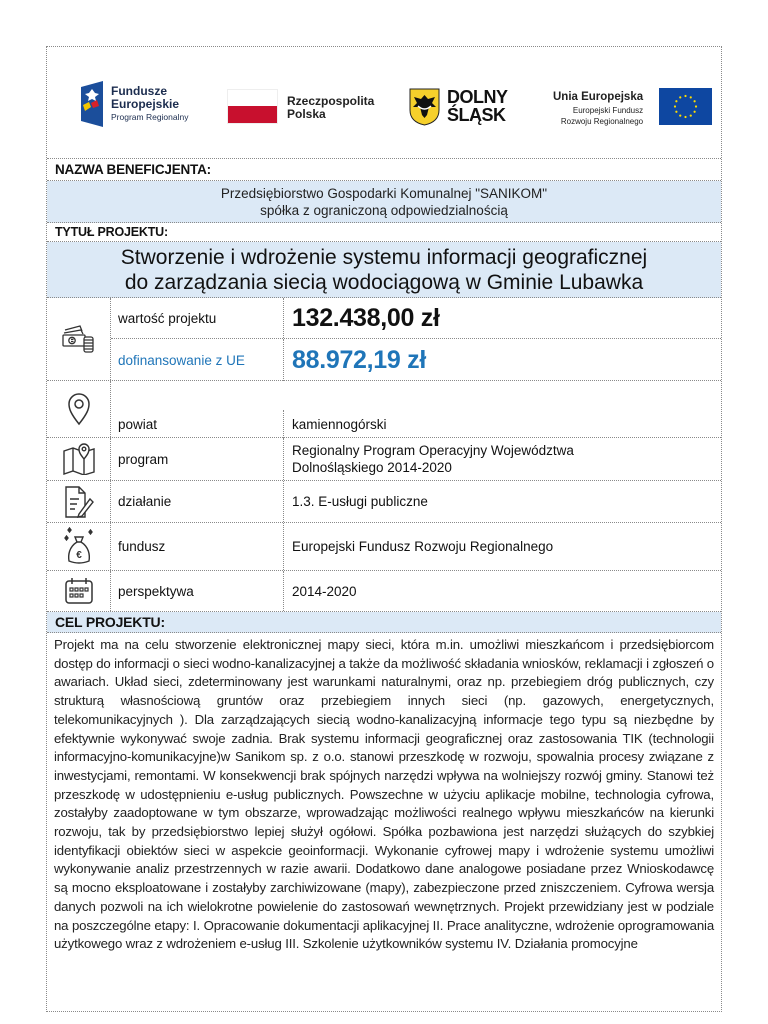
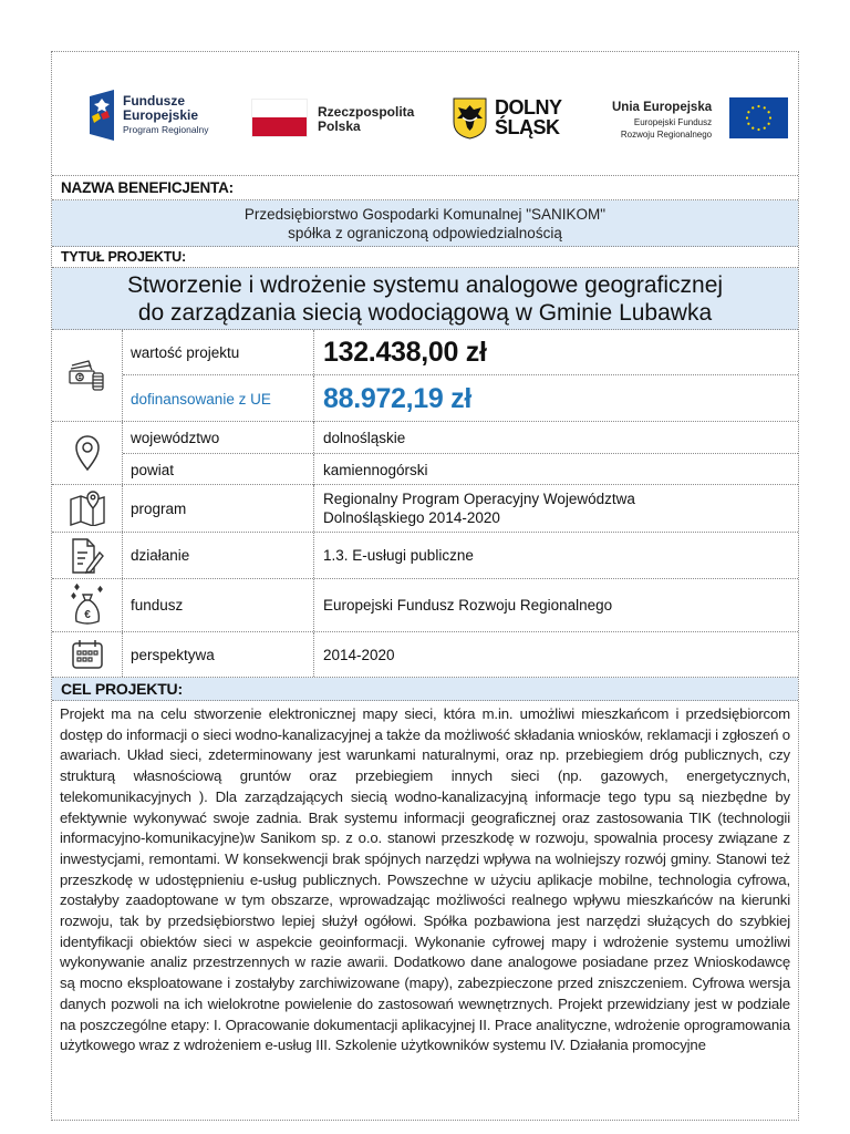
  Fundusze
  Europejskie
  Program Regionalny
  Rzeczpospolita
  Polska
  DOLNY
  ŚLĄSK
  Unia Europejska
  Europejski Fundusz
  Rozwoju Regionalnego
  NAZWA BENEFICJENTA:
  Przedsiębiorstwo Gospodarki Komunalnej "SANIKOM"
  spółka z ograniczoną odpowiedzialnością
  TYTUŁ PROJEKTU:
- Stworzenie i wdrożenie systemu informacji geograficznej
+ Stworzenie i wdrożenie systemu analogowe geograficznej
  do zarządzania siecią wodociągową w Gminie Lubawka
  wartość projektu
  132.438,00 zł
  dofinansowanie z UE
  88.972,19 zł
+ województwo
+ dolnośląskie
  powiat
  kamiennogórski
  program
  Regionalny Program Operacyjny Województwa
  Dolnośląskiego 2014-2020
  działanie
  1.3. E-usługi publiczne
  €
  fundusz
  Europejski Fundusz Rozwoju Regionalnego
  perspektywa
  2014-2020
  CEL PROJEKTU:
  Projekt ma na celu stworzenie elektronicznej mapy sieci, która m.in. umożliwi mieszkańcom i przedsiębiorcom dostęp do informacji o sieci wodno-kanalizacyjnej a także da możliwość składania wniosków, reklamacji i zgłoszeń o awariach. Układ sieci, zdeterminowany jest warunkami naturalnymi, oraz np. przebiegiem dróg publicznych, czy strukturą własnościową gruntów oraz przebiegiem innych sieci (np. gazowych, energetycznych, telekomunikacyjnych ). Dla zarządzających siecią wodno-kanalizacyjną informacje tego typu są niezbędne by efektywnie wykonywać swoje zadnia. Brak systemu informacji geograficznej oraz zastosowania TIK (technologii informacyjno-komunikacyjne)w Sanikom sp. z o.o. stanowi przeszkodę w rozwoju, spowalnia procesy związane z inwestycjami, remontami. W konsekwencji brak spójnych narzędzi wpływa na wolniejszy rozwój gminy. Stanowi też przeszkodę w udostępnieniu e-usług publicznych. Powszechne w użyciu aplikacje mobilne, technologia cyfrowa, zostałyby zaadoptowane w tym obszarze, wprowadzając możliwości realnego wpływu mieszkańców na kierunki rozwoju, tak by przedsiębiorstwo lepiej służył ogółowi. Spółka pozbawiona jest narzędzi służących do szybkiej identyfikacji obiektów sieci w aspekcie geoinformacji. Wykonanie cyfrowej mapy i wdrożenie systemu umożliwi wykonywanie analiz przestrzennych w razie awarii. Dodatkowo dane analogowe posiadane przez Wnioskodawcę są mocno eksploatowane i zostałyby zarchiwizowane (mapy), zabezpieczone przed zniszczeniem. Cyfrowa wersja danych pozwoli na ich wielokrotne powielenie do zastosowań wewnętrznych. Projekt przewidziany jest w podziale na poszczególne etapy: I. Opracowanie dokumentacji aplikacyjnej II. Prace analityczne, wdrożenie oprogramowania użytkowego wraz z wdrożeniem e-usług III. Szkolenie użytkowników systemu IV. Działania promocyjne
